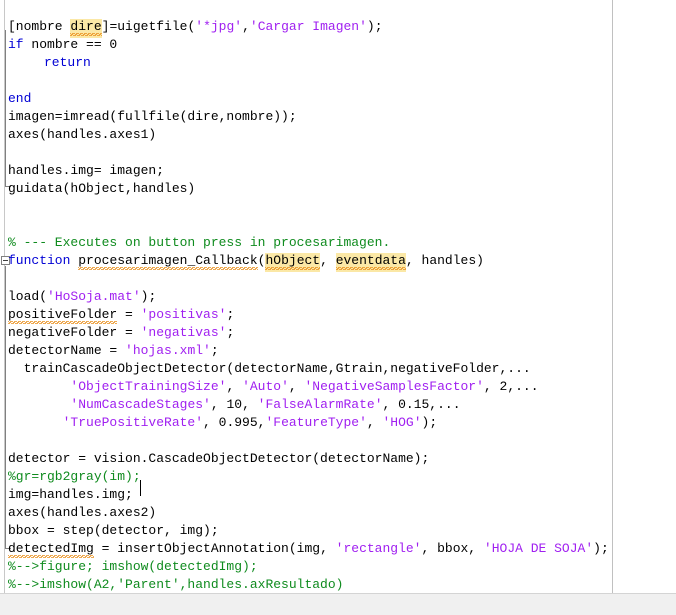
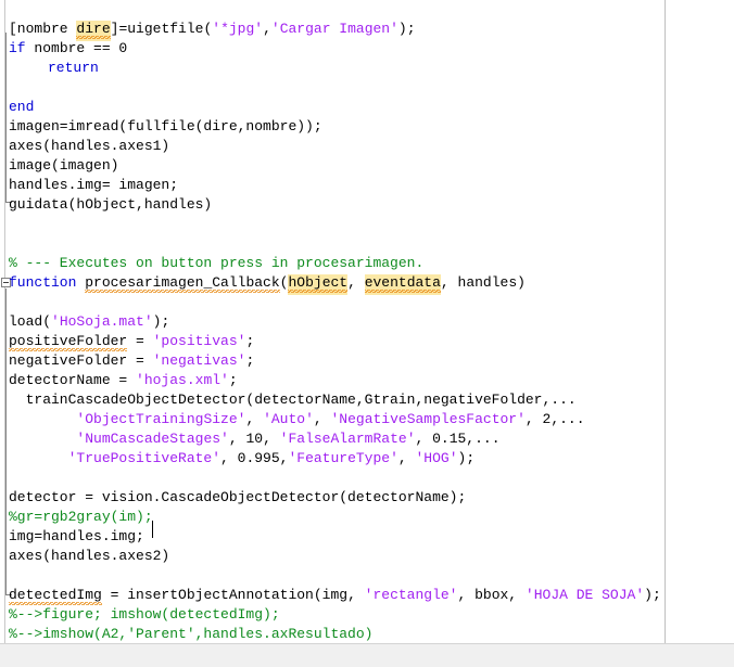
  [nombre dire]=uigetfile('*jpg','Cargar Imagen');
  if nombre == 0
  return
  end
  imagen=imread(fullfile(dire,nombre));
  axes(handles.axes1)
+ image(imagen)
  handles.img= imagen;
  guidata(hObject,handles)
  % --- Executes on button press in procesarimagen.
  function procesarimagen_Callback(hObject, eventdata, handles)
  load('HoSoja.mat');
  positiveFolder = 'positivas';
  negativeFolder = 'negativas';
  detectorName = 'hojas.xml';
  trainCascadeObjectDetector(detectorName,Gtrain,negativeFolder,...
  'ObjectTrainingSize', 'Auto', 'NegativeSamplesFactor', 2,...
  'NumCascadeStages', 10, 'FalseAlarmRate', 0.15,...
  'TruePositiveRate', 0.995,'FeatureType', 'HOG');
  detector = vision.CascadeObjectDetector(detectorName);
  %gr=rgb2gray(im);
  img=handles.img;
  axes(handles.axes2)
- bbox = step(detector, img);
  detectedImg = insertObjectAnnotation(img, 'rectangle', bbox, 'HOJA DE SOJA');
  %-->figure; imshow(detectedImg);
  %-->imshow(A2,'Parent',handles.axResultado)
